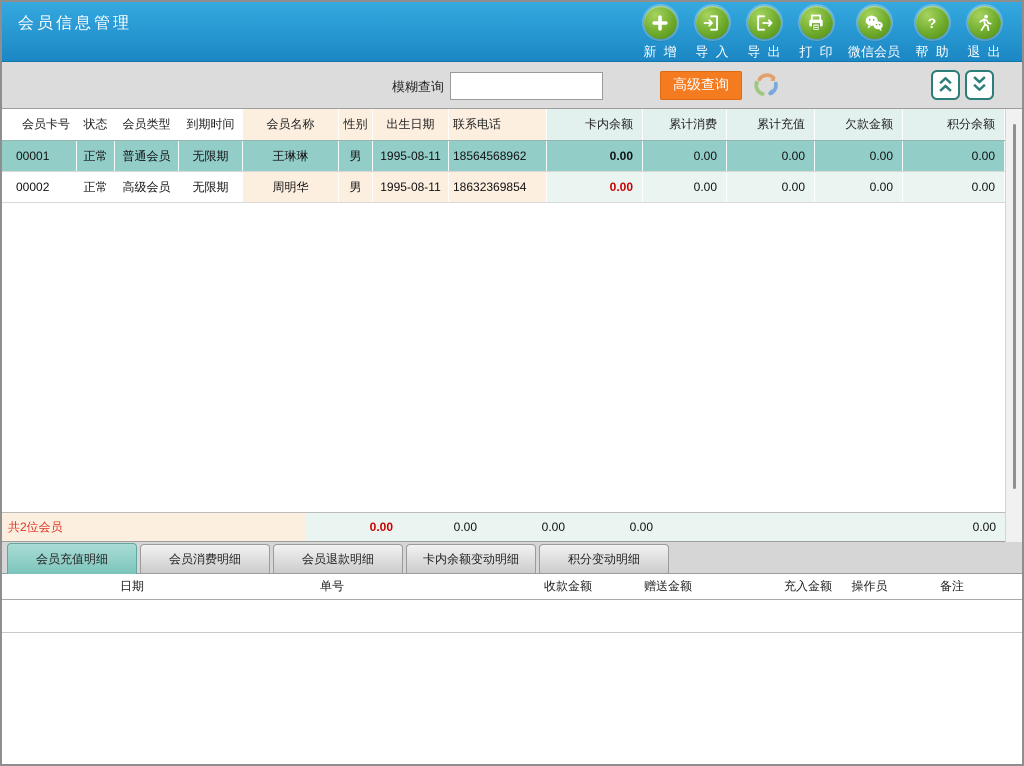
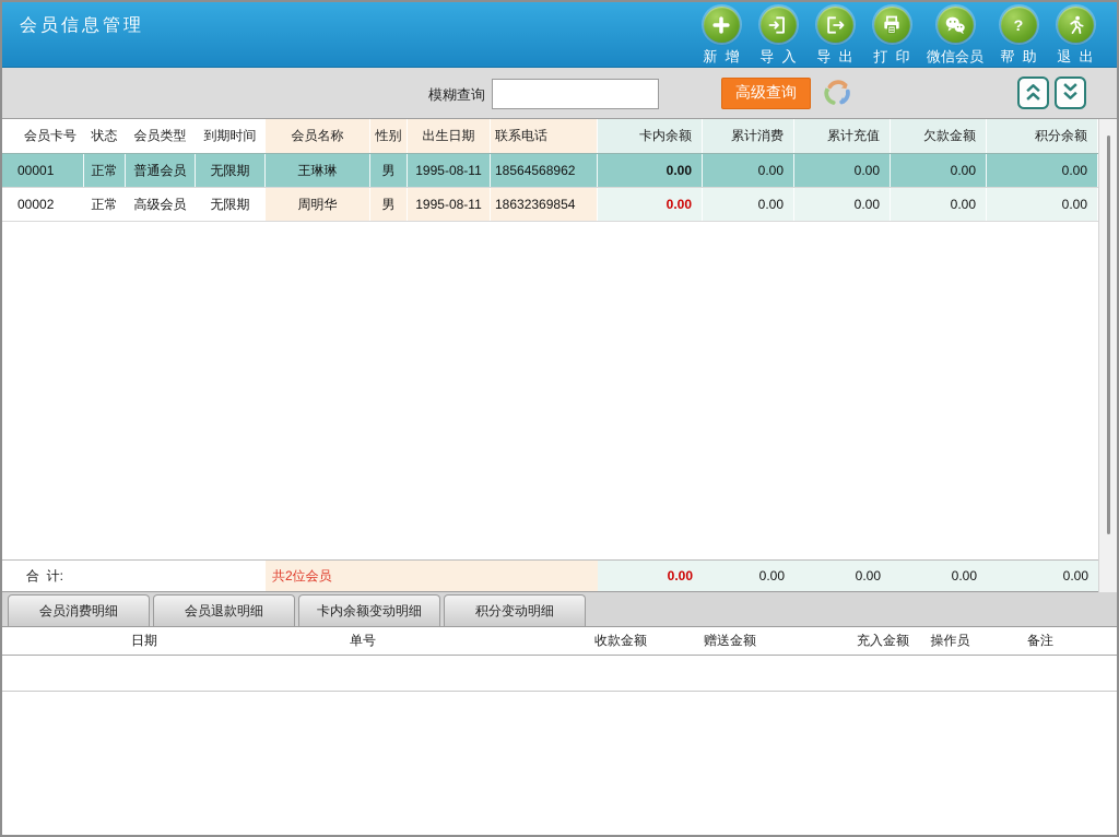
  会员信息管理
  新 增
  导 入
  导 出
  打 印
  微信会员
  ?
  帮 助
  退 出
  模糊查询
  高级查询
  会员卡号
  状态
  会员类型
  到期时间
  会员名称
  性别
  出生日期
  联系电话
  卡内余额
  累计消费
  累计充值
  欠款金额
  积分余额
  00001
  正常
  普通会员
  无限期
  王琳琳
  男
  1995-08-11
  18564568962
  0.00
  0.00
  0.00
  0.00
  0.00
  00002
  正常
  高级会员
  无限期
  周明华
  男
  1995-08-11
  18632369854
  0.00
  0.00
  0.00
  0.00
  0.00
+ 合 计:
  共2位会员
  0.00
  0.00
  0.00
  0.00
  0.00
- 会员充值明细
  会员消费明细
  会员退款明细
  卡内余额变动明细
  积分变动明细
  日期
  单号
  收款金额
  赠送金额
  充入金额
  操作员
  备注
